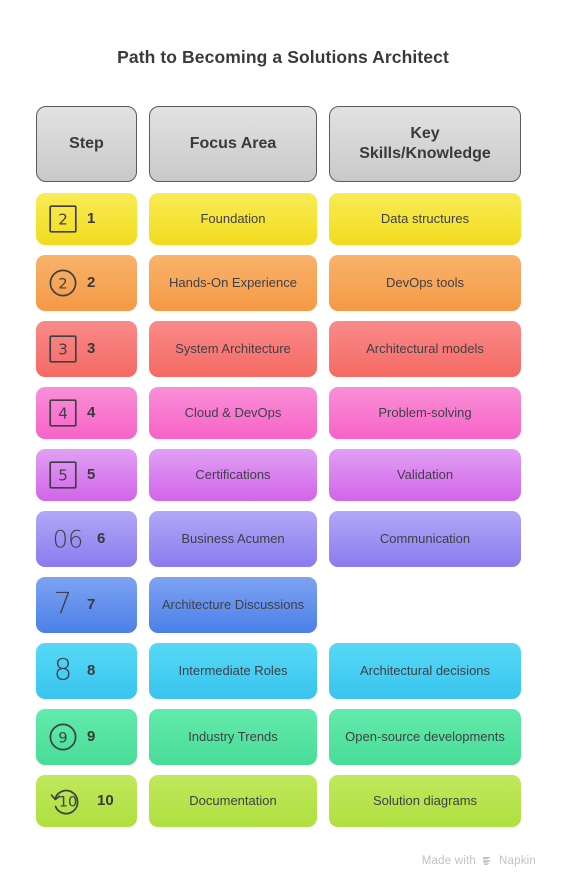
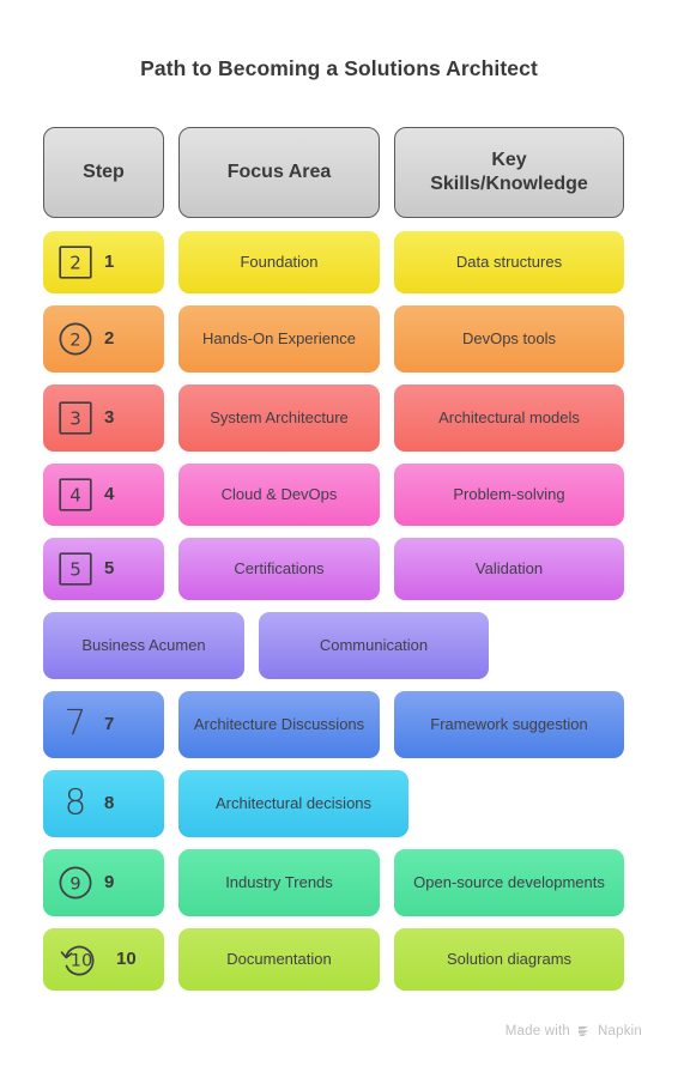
  Path to Becoming a Solutions Architect
  Step
  Focus Area
  Key
  Skills/Knowledge
  2
  1
  Foundation
  Data structures
  2
  2
  Hands-On Experience
  DevOps tools
  3
  3
  System Architecture
  Architectural models
  4
  4
  Cloud & DevOps
  Problem-solving
  5
  5
  Certifications
  Validation
- 06
- 6
  Business Acumen
  Communication
  7
  7
  Architecture Discussions
+ Framework suggestion
  8
  8
- Intermediate Roles
  Architectural decisions
  9
  9
  Industry Trends
  Open-source developments
  10
  10
  Documentation
  Solution diagrams
  Made with
  Napkin
